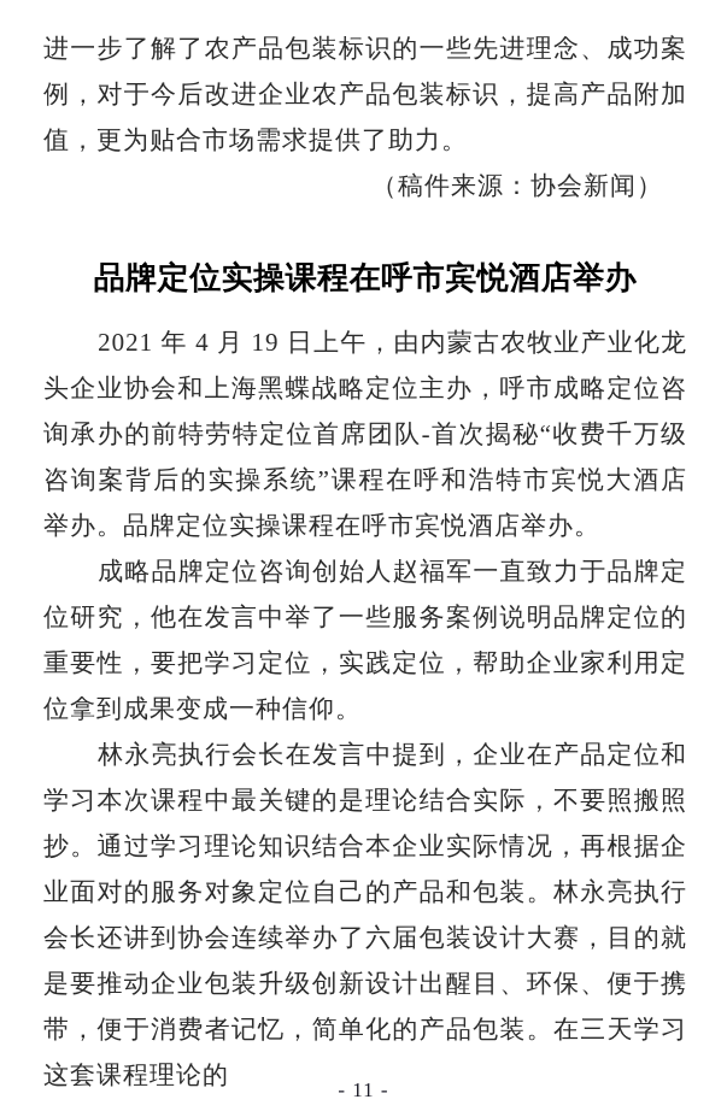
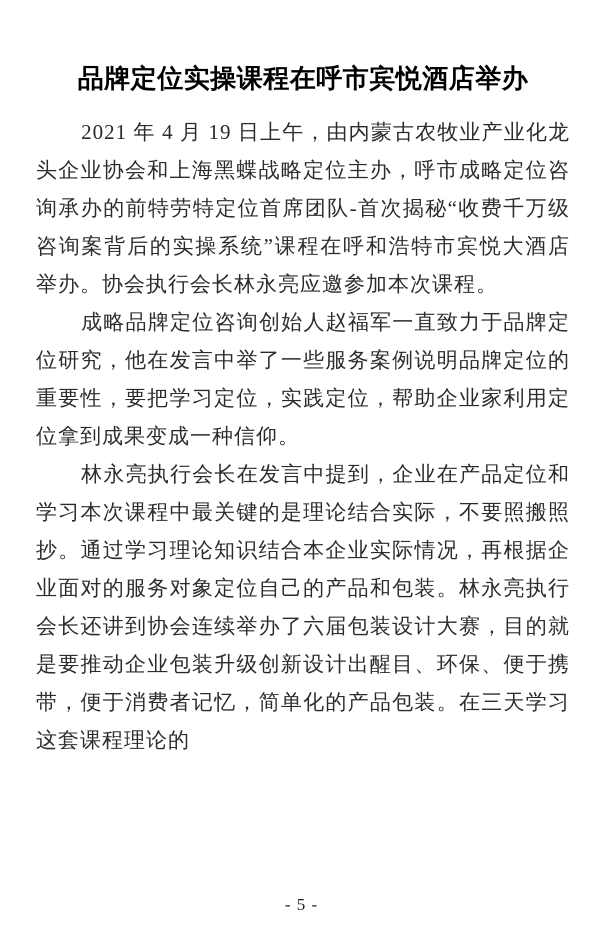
- 进一步了解了农产品包装标识的一些先进理念、成功案例，对于今后改进企业农产品包装标识，提高产品附加值，更为贴合市场需求提供了助力。
- （稿件来源：协会新闻）
  品牌定位实操课程在呼市宾悦酒店举办
- 2021 年 4 月 19 日上午，由内蒙古农牧业产业化龙头企业协会和上海黑蝶战略定位主办，呼市成略定位咨询承办的前特劳特定位首席团队-首次揭秘“收费千万级咨询案背后的实操系统”课程在呼和浩特市宾悦大酒店举办。品牌定位实操课程在呼市宾悦酒店举办。
+ 2021 年 4 月 19 日上午，由内蒙古农牧业产业化龙头企业协会和上海黑蝶战略定位主办，呼市成略定位咨询承办的前特劳特定位首席团队-首次揭秘“收费千万级咨询案背后的实操系统”课程在呼和浩特市宾悦大酒店举办。协会执行会长林永亮应邀参加本次课程。
  成略品牌定位咨询创始人赵福军一直致力于品牌定位研究，他在发言中举了一些服务案例说明品牌定位的重要性，要把学习定位，实践定位，帮助企业家利用定位拿到成果变成一种信仰。
  林永亮执行会长在发言中提到，企业在产品定位和学习本次课程中最关键的是理论结合实际，不要照搬照抄。通过学习理论知识结合本企业实际情况，再根据企业面对的服务对象定位自己的产品和包装。林永亮执行会长还讲到协会连续举办了六届包装设计大赛，目的就是要推动企业包装升级创新设计出醒目、环保、便于携带，便于消费者记忆，简单化的产品包装。在三天学习这套课程理论的
- - 11 -
+ - 5 -
